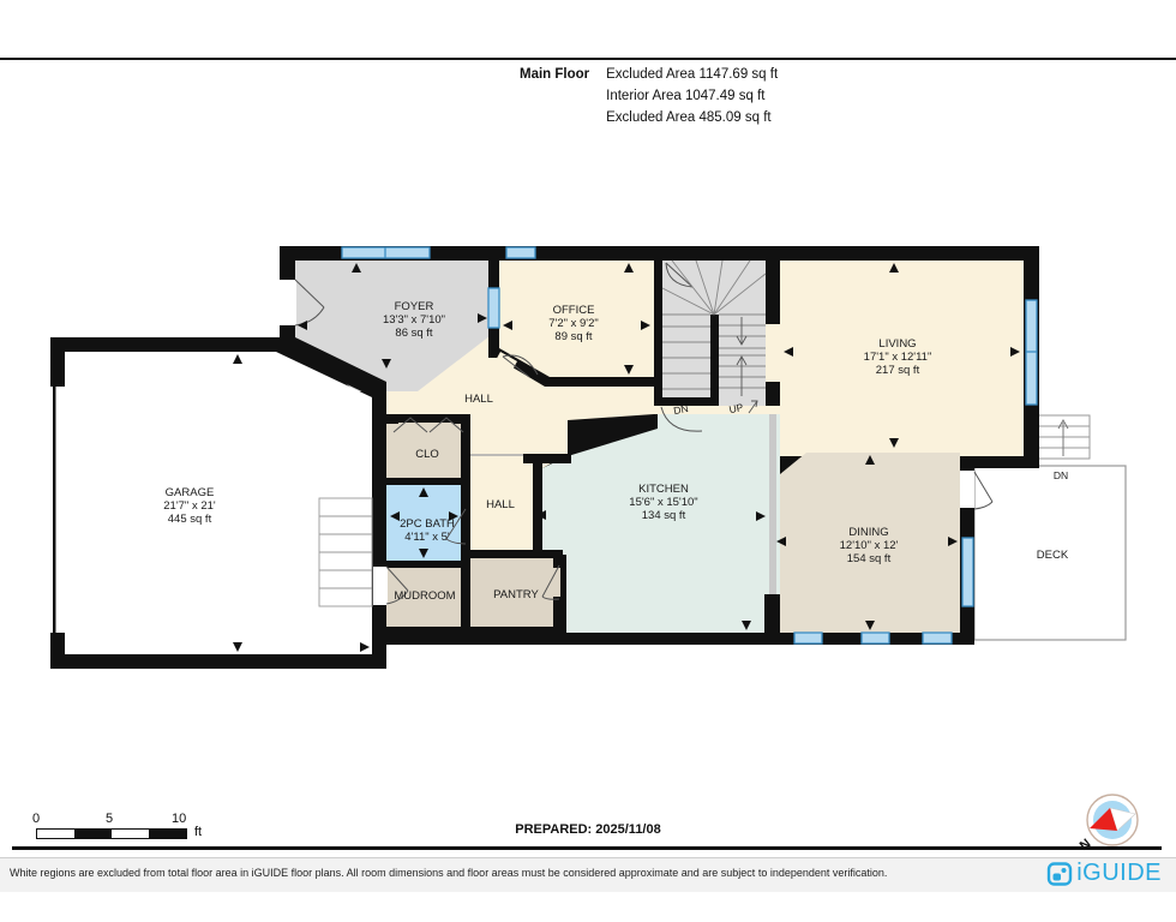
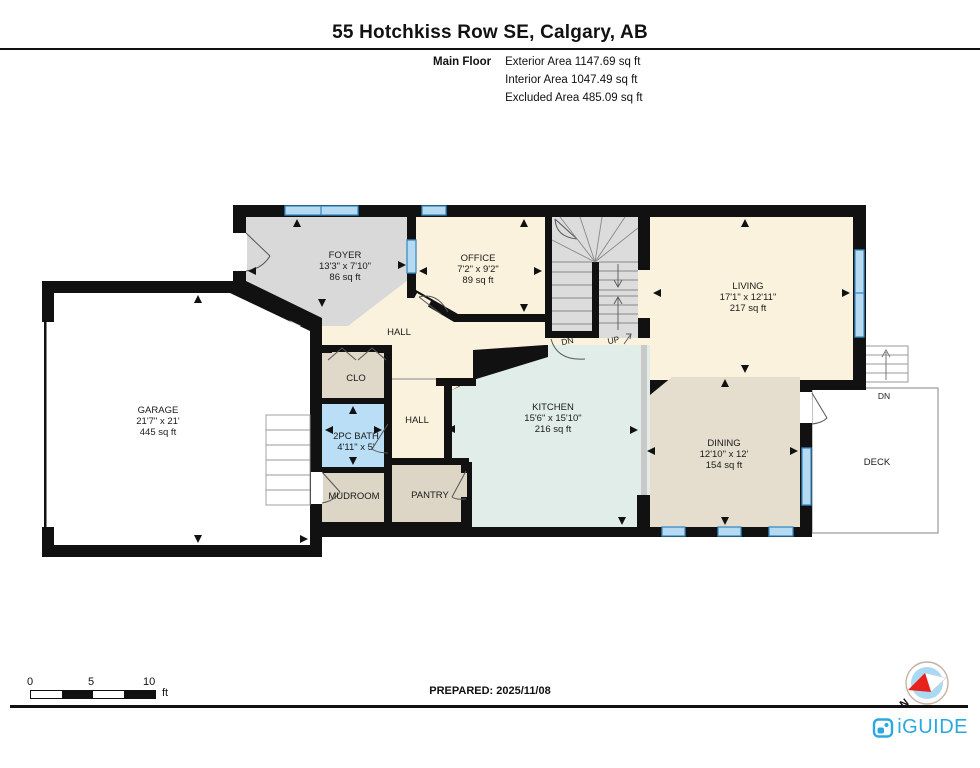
+ 55 Hotchkiss Row SE, Calgary, AB
  Main Floor
- Excluded Area 1147.69 sq ft
+ Exterior Area 1147.69 sq ft
  Interior Area 1047.49 sq ft
  Excluded Area 485.09 sq ft
  FOYER
  13'3" x 7'10"
  86 sq ft
  OFFICE
  7'2" x 9'2"
  89 sq ft
  LIVING
  17'1" x 12'11"
  217 sq ft
  KITCHEN
  15'6" x 15'10"
- 134 sq ft
+ 216 sq ft
  DINING
  12'10" x 12'
  154 sq ft
  GARAGE
  21'7" x 21'
  445 sq ft
  2PC BATH
  4'11" x 5'
  HALL
  HALL
  CLO
  MUDROOM
  PANTRY
  DECK
  DN
  0
  5
  10
  ft
  PREPARED: 2025/11/08
- White regions are excluded from total floor area in iGUIDE floor plans. All room dimensions and floor areas must be considered approximate and are subject to independent verification.
  iGUIDE
